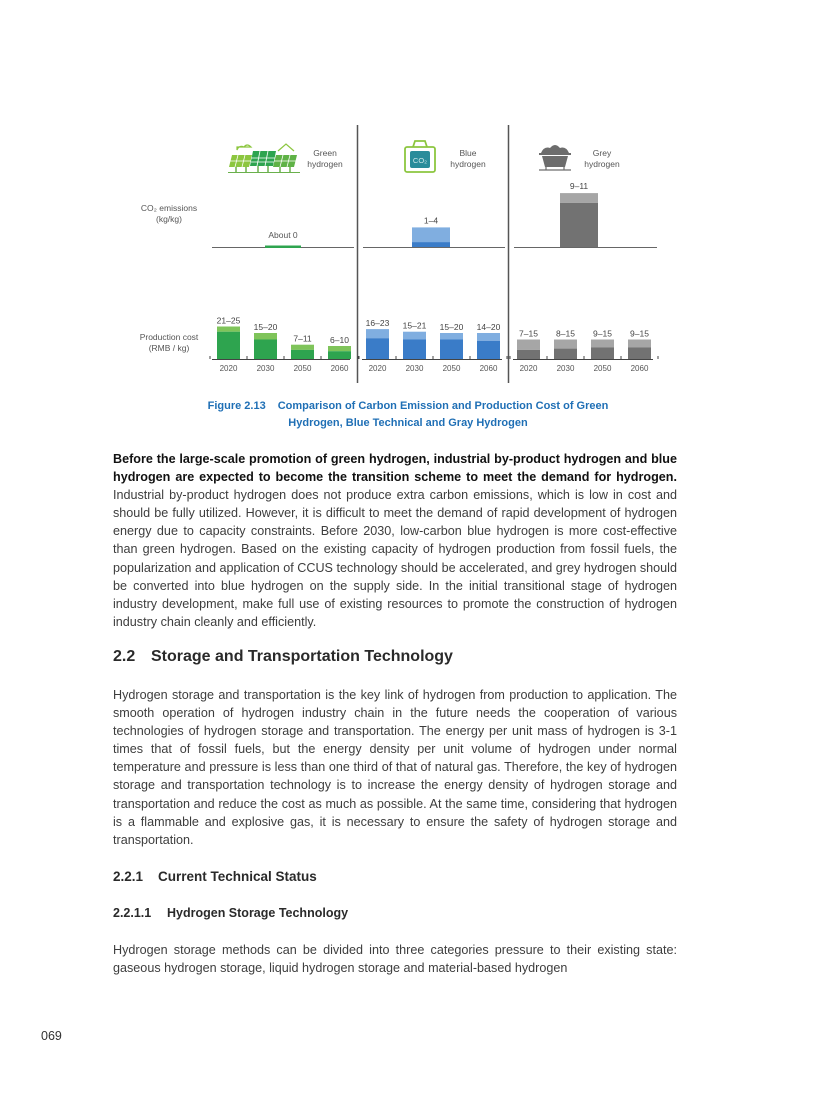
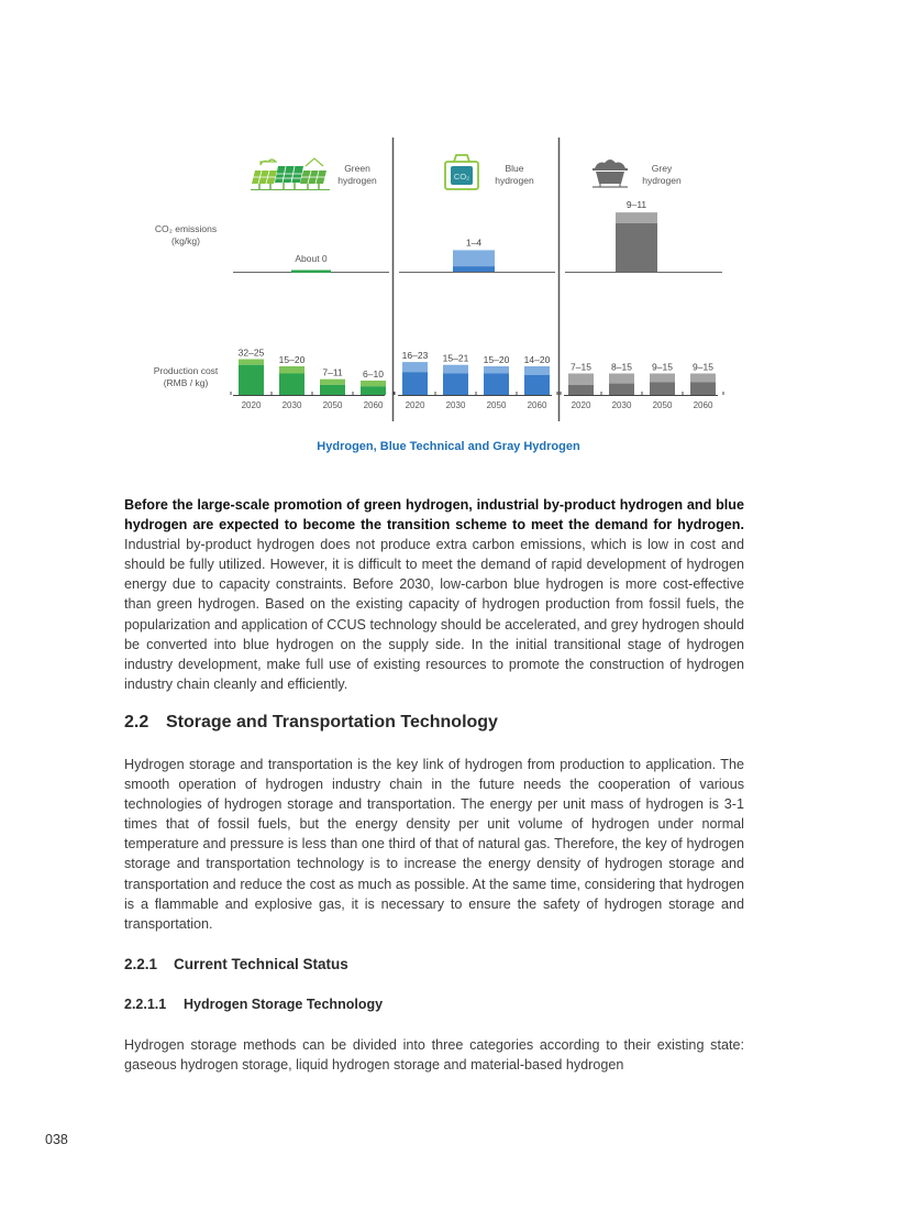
  CO₂ emissions
  (kg/kg)
  Production cost
  (RMB / kg)
  Green
  hydrogen
  Blue
  hydrogen
  Grey
  hydrogen
  CO₂
  About 0
  1–4
  9–11
- 21–25
+ 32–25
  2020
  15–20
  2030
  7–11
  2050
  6–10
  2060
  16–23
  2020
  15–21
  2030
  15–20
  2050
  14–20
  2060
  7–15
  2020
  8–15
  2030
  9–15
  2050
  9–15
  2060
- Figure 2.13 Comparison of Carbon Emission and Production Cost of Green
  Hydrogen, Blue Technical and Gray Hydrogen
  Before the large-scale promotion of green hydrogen, industrial by-product hydrogen and blue hydrogen are expected to become the transition scheme to meet the demand for hydrogen. Industrial by-product hydrogen does not produce extra carbon emissions, which is low in cost and should be fully utilized. However, it is difficult to meet the demand of rapid development of hydrogen energy due to capacity constraints. Before 2030, low-carbon blue hydrogen is more cost-effective than green hydrogen. Based on the existing capacity of hydrogen production from fossil fuels, the popularization and application of CCUS technology should be accelerated, and grey hydrogen should be converted into blue hydrogen on the supply side. In the initial transitional stage of hydrogen industry development, make full use of existing resources to promote the construction of hydrogen industry chain cleanly and efficiently.
  2.2 Storage and Transportation Technology
  Hydrogen storage and transportation is the key link of hydrogen from production to application. The smooth operation of hydrogen industry chain in the future needs the cooperation of various technologies of hydrogen storage and transportation. The energy per unit mass of hydrogen is 3-1 times that of fossil fuels, but the energy density per unit volume of hydrogen under normal temperature and pressure is less than one third of that of natural gas. Therefore, the key of hydrogen storage and transportation technology is to increase the energy density of hydrogen storage and transportation and reduce the cost as much as possible. At the same time, considering that hydrogen is a flammable and explosive gas, it is necessary to ensure the safety of hydrogen storage and transportation.
  2.2.1 Current Technical Status
  2.2.1.1 Hydrogen Storage Technology
- Hydrogen storage methods can be divided into three categories pressure to their existing state: gaseous hydrogen storage, liquid hydrogen storage and material-based hydrogen
+ Hydrogen storage methods can be divided into three categories according to their existing state: gaseous hydrogen storage, liquid hydrogen storage and material-based hydrogen
- 069
+ 038
